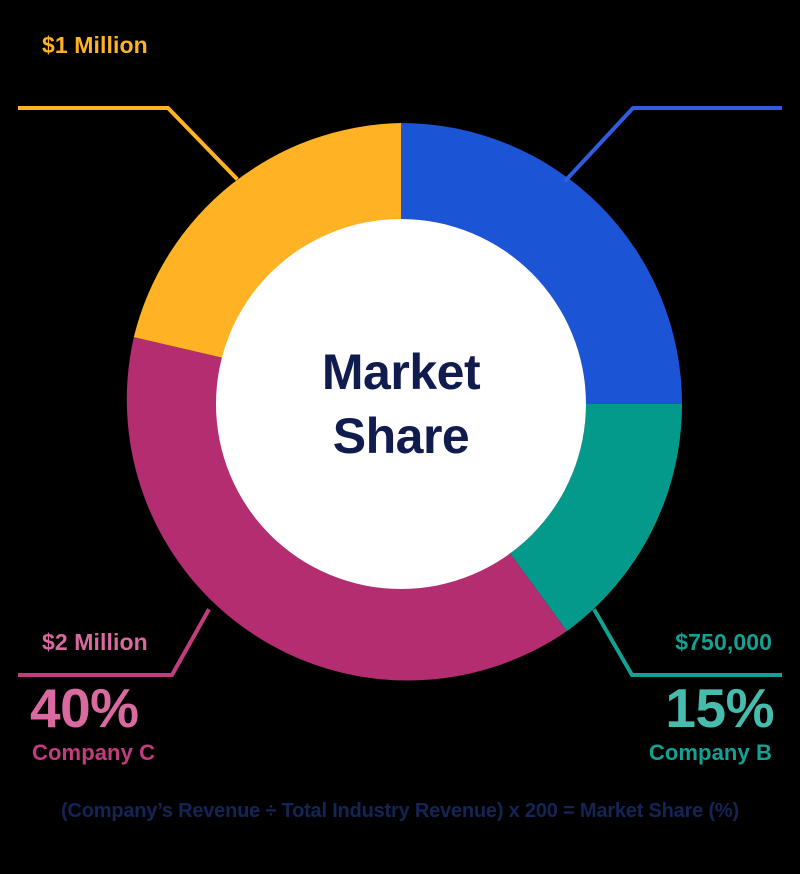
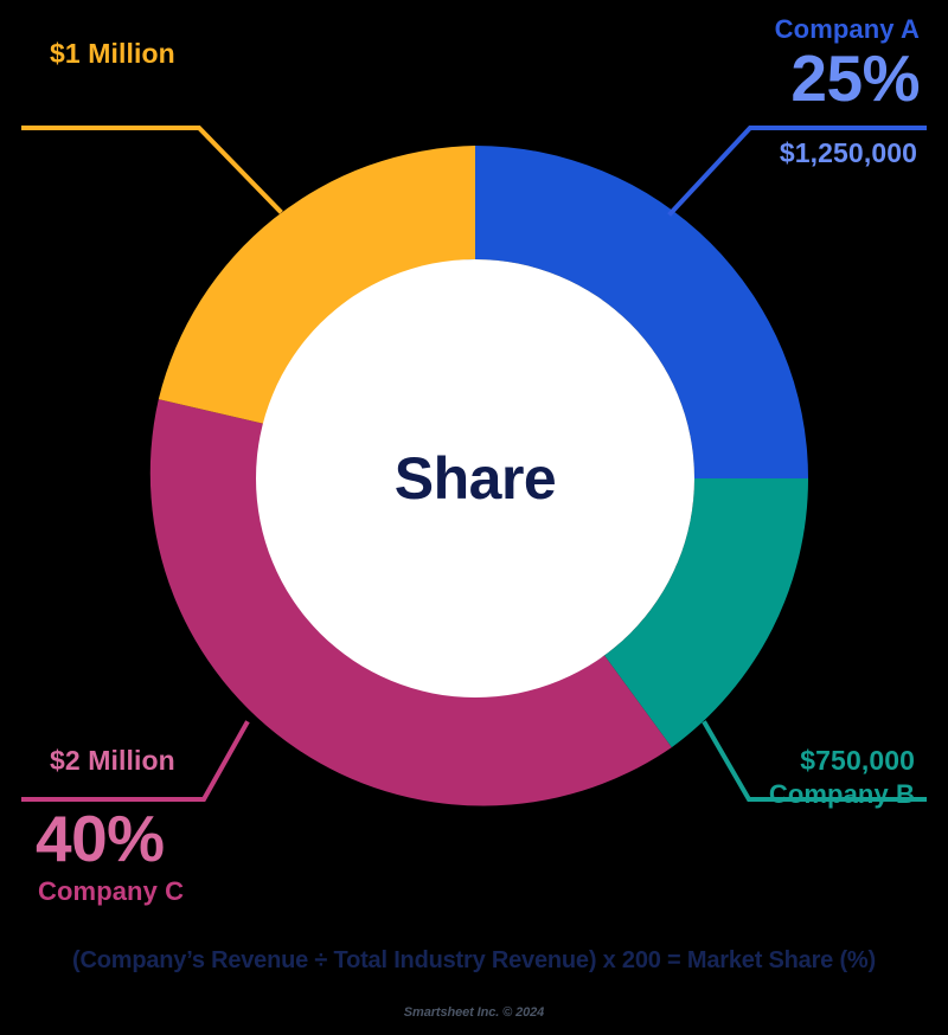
- Market
  Share
  $1 Million
+ Company A
+ 25%
+ $1,250,000
  $2 Million
  40%
  Company C
  $750,000
- 15%
  Company B
  (Company’s Revenue ÷ Total Industry Revenue) x 200 = Market Share (%)
+ Smartsheet Inc. © 2024
